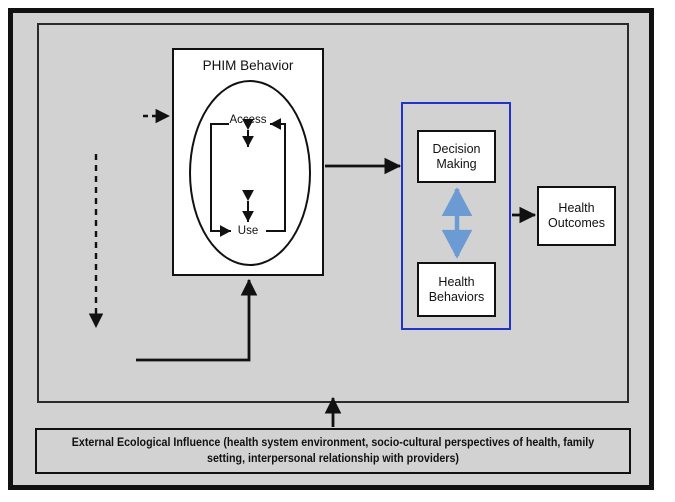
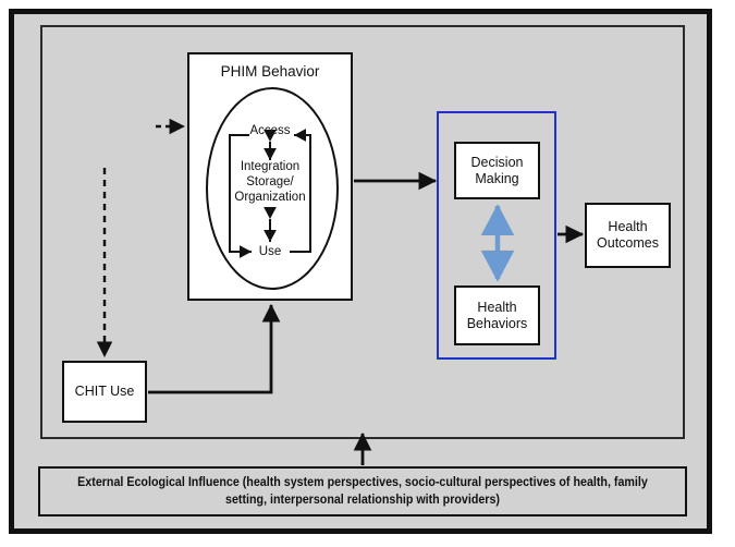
  PHIM Behavior
  Access
+ Integration
+ Storage/
+ Organization
  Use
+ CHIT Use
  Decision
  Making
  Health
  Behaviors
  Health
  Outcomes
- External Ecological Influence (health system environment, socio-cultural perspectives of health, family setting, interpersonal relationship with providers)
+ External Ecological Influence (health system perspectives, socio-cultural perspectives of health, family setting, interpersonal relationship with providers)
